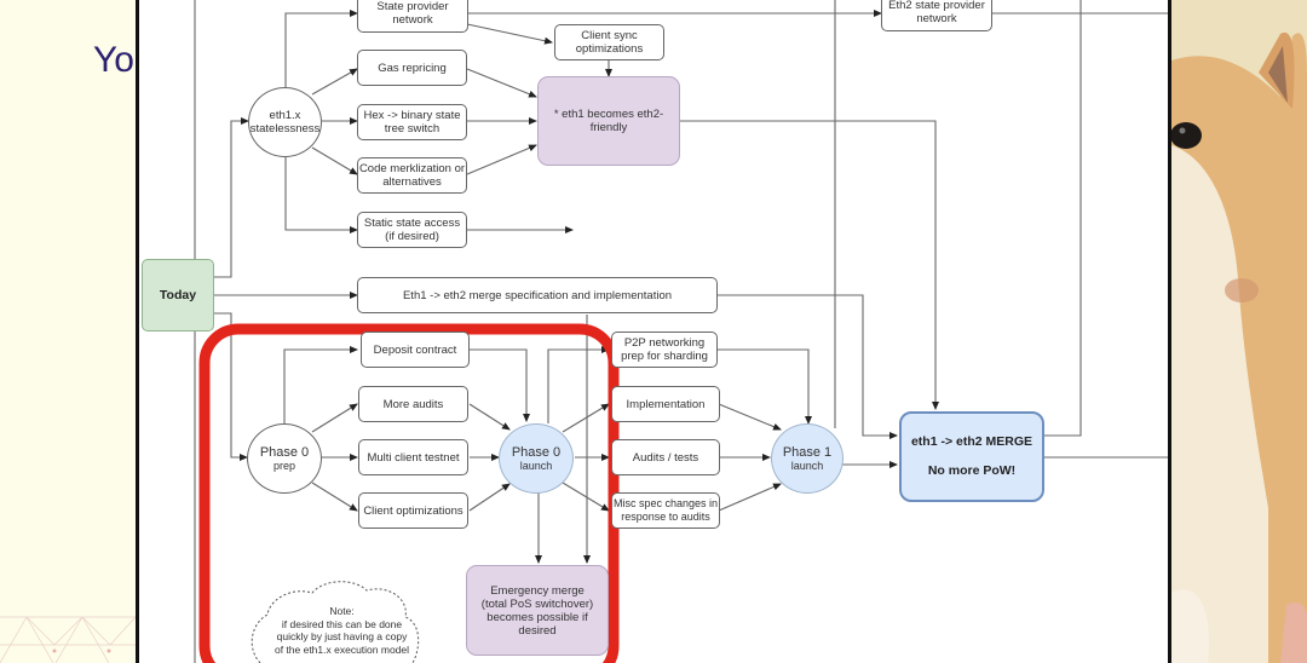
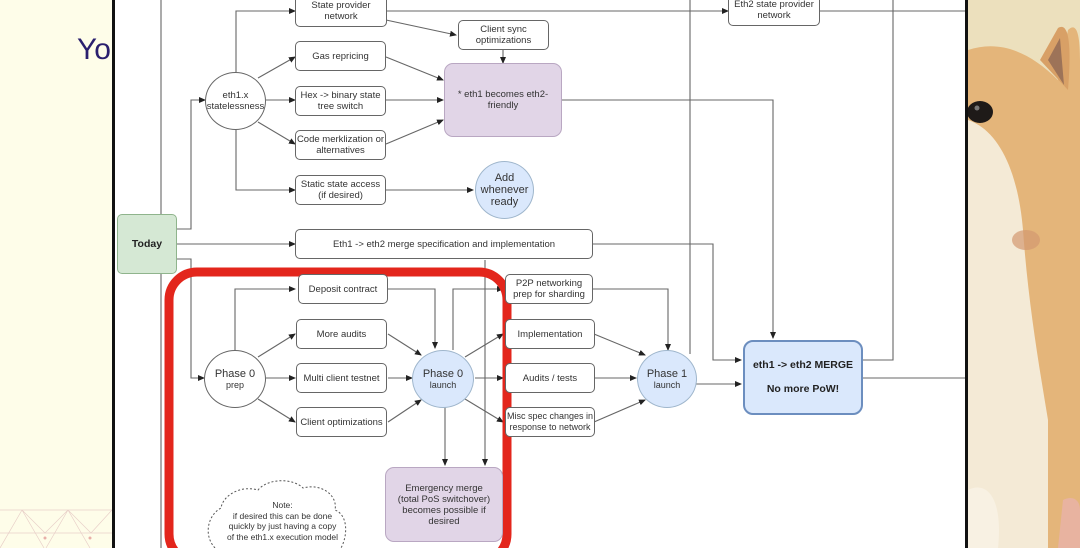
  Yo
  Today
  State provider network
  Client sync optimizations
  Eth2 state provider network
  Gas repricing
  eth1.x
  statelessness
  Hex -> binary state tree switch
  Code merklization or alternatives
  * eth1 becomes eth2-friendly
  Static state access (if desired)
+ Add whenever ready
  Eth1 -> eth2 merge specification and implementation
  Deposit contract
  P2P networking prep for sharding
  More audits
  Implementation
  Phase 0
  prep
  Multi client testnet
  Phase 0
  launch
  Audits / tests
  Phase 1
  launch
  eth1 -> eth2 MERGE
  No more PoW!
  Client optimizations
- Misc spec changes in response to audits
+ Misc spec changes in response to network
  Emergency merge (total PoS switchover) becomes possible if desired
  Note:
  if desired this can be done
  quickly by just having a copy
  of the eth1.x execution model
